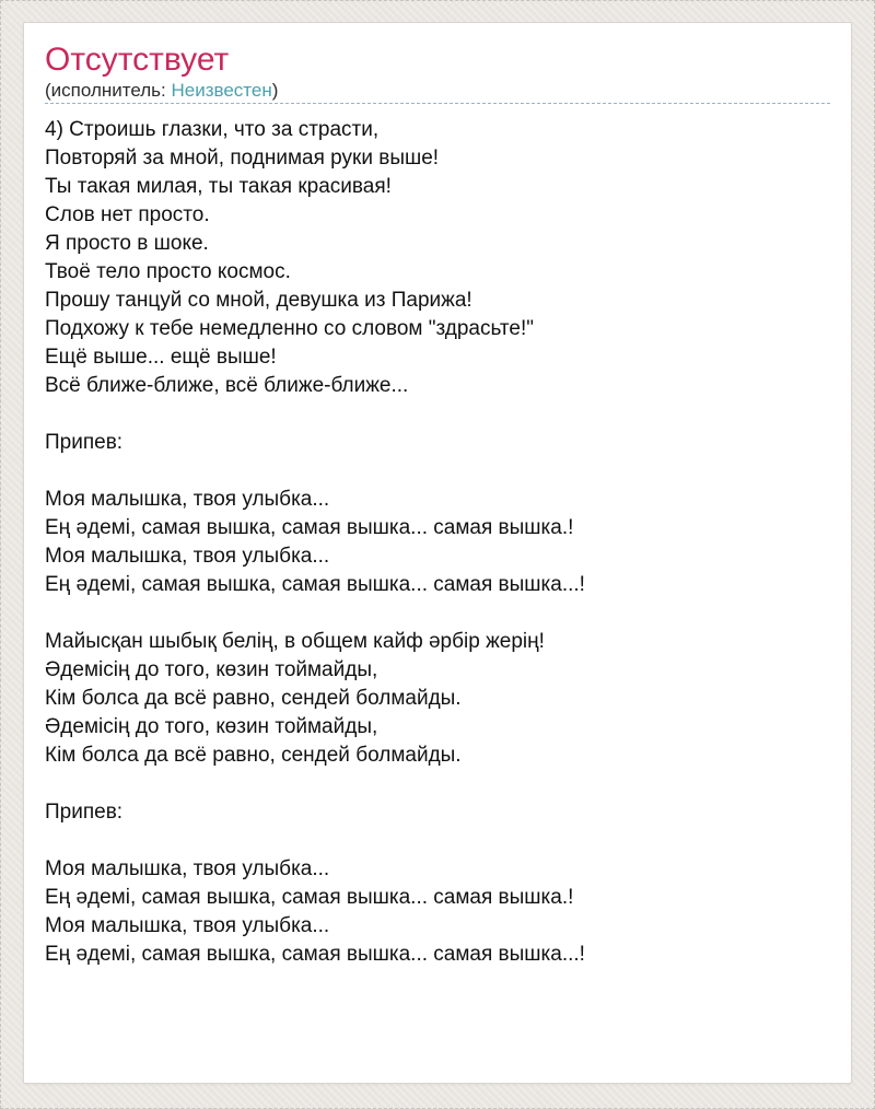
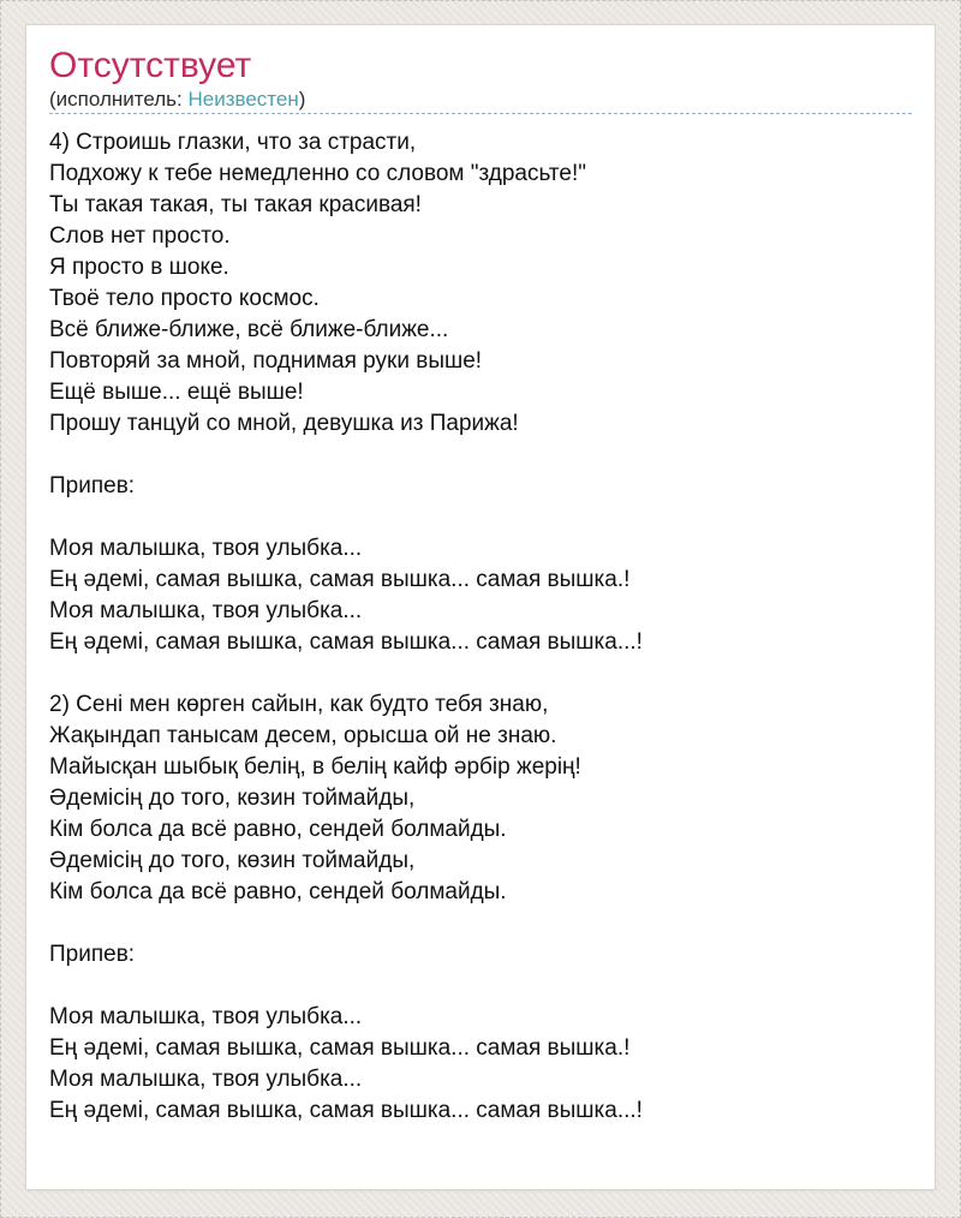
  Отсутствует
  (исполнитель: Неизвестен)
  4) Строишь глазки, что за страсти,
- Повторяй за мной, поднимая руки выше!
+ Подхожу к тебе немедленно со словом "здрасьте!"
- Ты такая милая, ты такая красивая!
+ Ты такая такая, ты такая красивая!
  Слов нет просто.
  Я просто в шоке.
  Твоё тело просто космос.
- Прошу танцуй со мной, девушка из Парижа!
+ Всё ближе-ближе, всё ближе-ближе...
- Подхожу к тебе немедленно со словом "здрасьте!"
+ Повторяй за мной, поднимая руки выше!
  Ещё выше... ещё выше!
- Всё ближе-ближе, всё ближе-ближе...
+ Прошу танцуй со мной, девушка из Парижа!
  Припев:
  Моя малышка, твоя улыбка...
  Ең әдемі, самая вышка, самая вышка... самая вышка.!
  Моя малышка, твоя улыбка...
  Ең әдемі, самая вышка, самая вышка... самая вышка...!
+ 2) Сені мен көрген сайын, как будто тебя знаю,
+ Жақындап танысам десем, орысша ой не знаю.
- Майысқан шыбық белің, в общем кайф әрбір жерің!
+ Майысқан шыбық белің, в белің кайф әрбір жерің!
  Әдемісің до того, көзин тоймайды,
  Кім болса да всё равно, сендей болмайды.
  Әдемісің до того, көзин тоймайды,
  Кім болса да всё равно, сендей болмайды.
  Припев:
  Моя малышка, твоя улыбка...
  Ең әдемі, самая вышка, самая вышка... самая вышка.!
  Моя малышка, твоя улыбка...
  Ең әдемі, самая вышка, самая вышка... самая вышка...!
